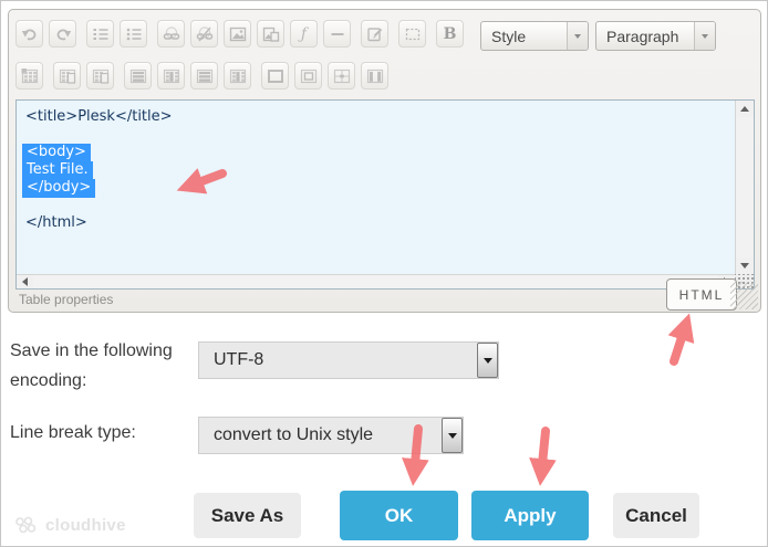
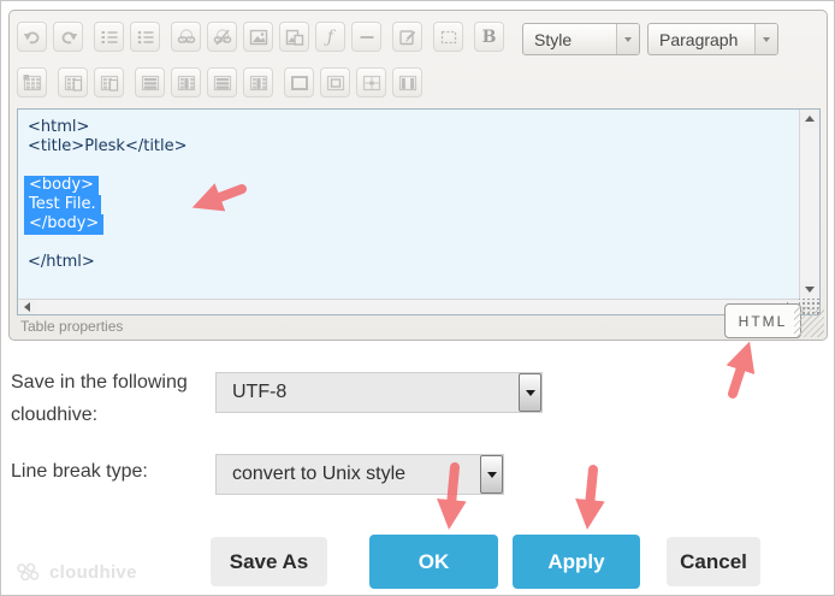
  ƒ
  B
  Style
  Paragraph
+ <html>
  <title>Plesk</title>
  <body>
  Test File.
  </body>
  </html>
  Table properties
  HTML
- Save in the following encoding:
+ Save in the following cloudhive:
  UTF-8
  Line break type:
  convert to Unix style
  Save As
  OK
  Apply
  Cancel
  cloudhive
